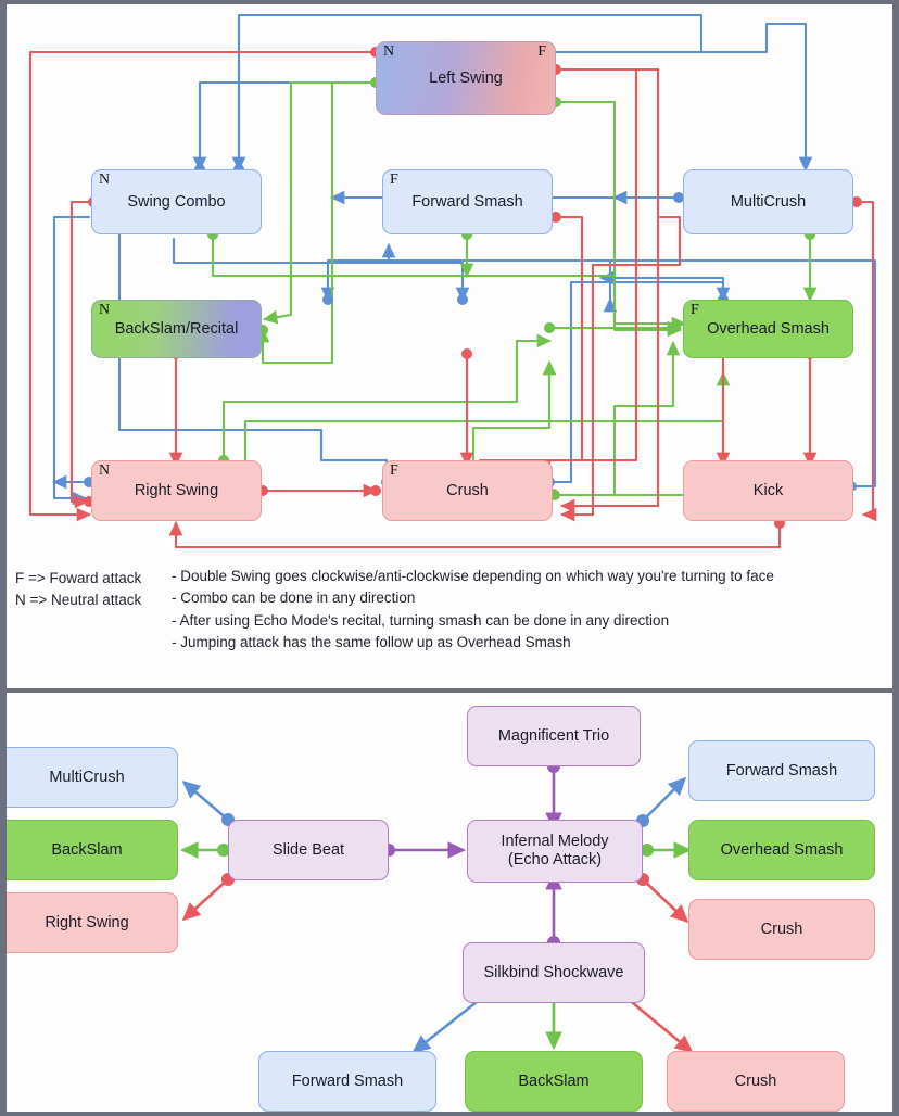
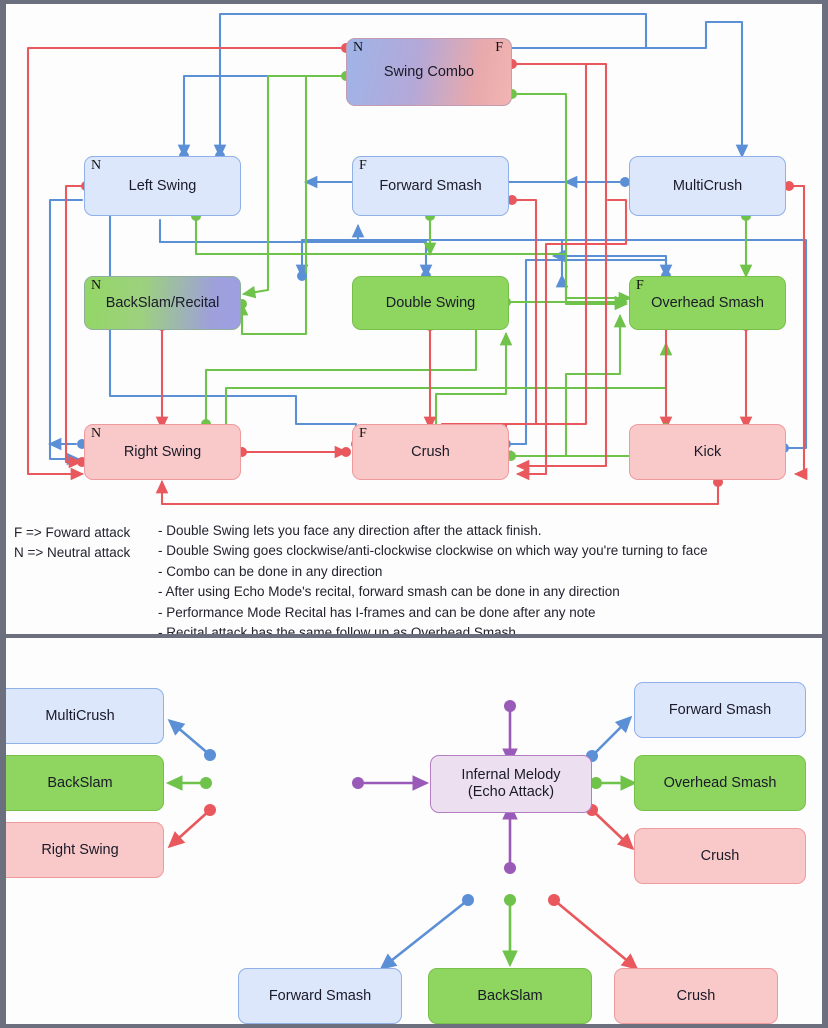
  N
  F
- Left Swing
+ Swing Combo
  N
- Swing Combo
+ Left Swing
  F
  Forward Smash
  MultiCrush
  N
  BackSlam/Recital
+ Double Swing
  F
  Overhead Smash
  N
  Right Swing
  F
  Crush
  Kick
  F => Foward attack
  N => Neutral attack
+ - Double Swing lets you face any direction after the attack finish.
- - Double Swing goes clockwise/anti-clockwise depending on which way you're turning to face
+ - Double Swing goes clockwise/anti-clockwise clockwise on which way you're turning to face
  - Combo can be done in any direction
- - After using Echo Mode's recital, turning smash can be done in any direction
+ - After using Echo Mode's recital, forward smash can be done in any direction
+ - Performance Mode Recital has I-frames and can be done after any note
- - Jumping attack has the same follow up as Overhead Smash
+ - Recital attack has the same follow up as Overhead Smash
  MultiCrush
  BackSlam
  Right Swing
- Slide Beat
- Magnificent Trio
  Infernal Melody
  (Echo Attack)
- Silkbind Shockwave
  Forward Smash
  Overhead Smash
  Crush
  Forward Smash
  BackSlam
  Crush
